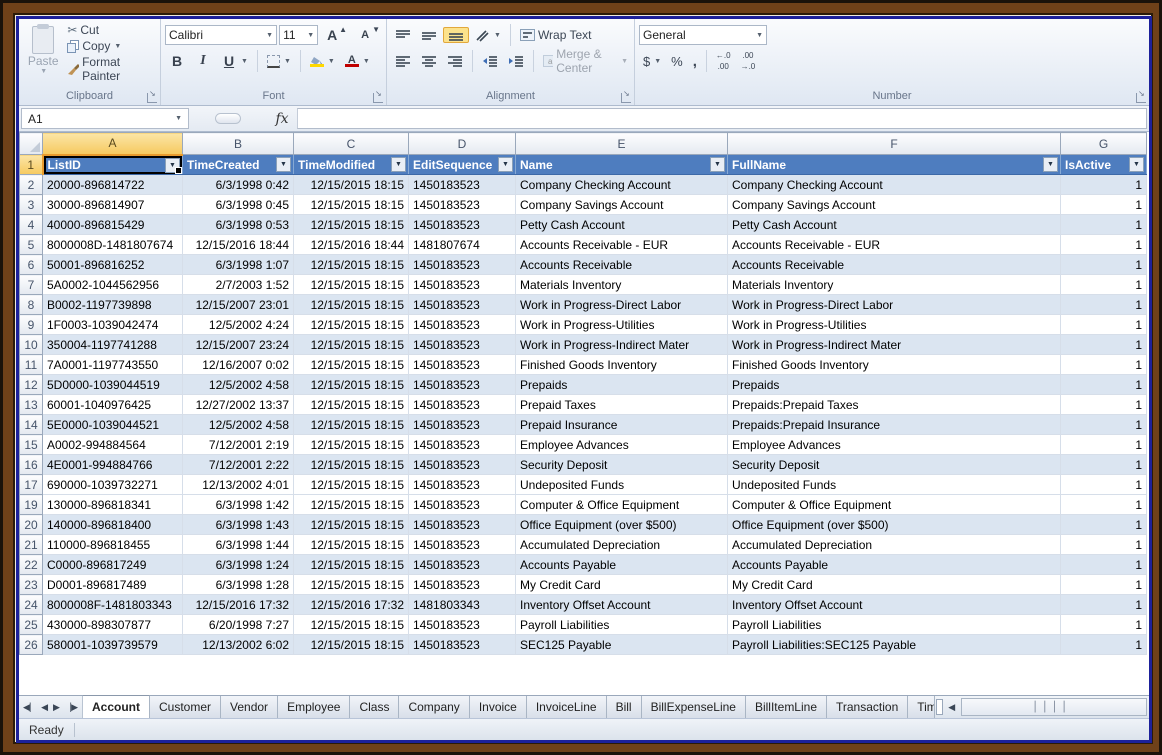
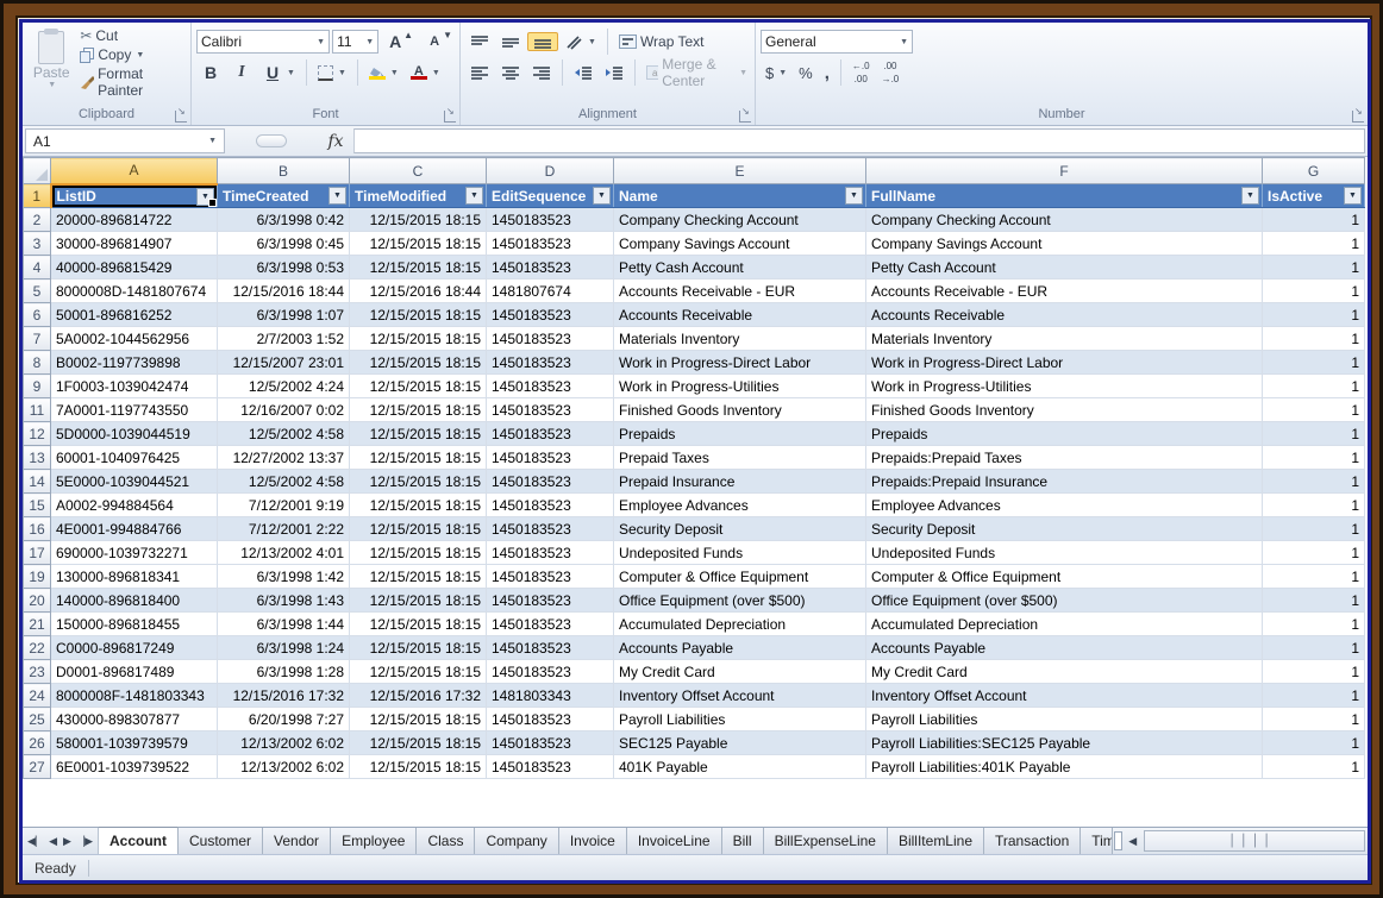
  Paste
  ✂
  Cut
  Copy
  Format Painter
  Clipboard
  Calibri
  11
  A
  ▲
  A
  ▼
  B
  I
  U
  A
  Font
  Wrap Text
  a
  Merge & Center
  Alignment
  General
  $
  %
  ,
  ←.0
  .00
  .00
  →.0
  Number
  A1
  fx
  	A	B	C	D	E	F	G
  1	ListID	TimeCreated	TimeModified	EditSequence	Name	FullName	IsActive
  2	20000-896814722	6/3/1998 0:42	12/15/2015 18:15	1450183523	Company Checking Account	Company Checking Account	1
  3	30000-896814907	6/3/1998 0:45	12/15/2015 18:15	1450183523	Company Savings Account	Company Savings Account	1
  4	40000-896815429	6/3/1998 0:53	12/15/2015 18:15	1450183523	Petty Cash Account	Petty Cash Account	1
  5	8000008D-1481807674	12/15/2016 18:44	12/15/2016 18:44	1481807674	Accounts Receivable - EUR	Accounts Receivable - EUR	1
  6	50001-896816252	6/3/1998 1:07	12/15/2015 18:15	1450183523	Accounts Receivable	Accounts Receivable	1
  7	5A0002-1044562956	2/7/2003 1:52	12/15/2015 18:15	1450183523	Materials Inventory	Materials Inventory	1
  8	B0002-1197739898	12/15/2007 23:01	12/15/2015 18:15	1450183523	Work in Progress-Direct Labor	Work in Progress-Direct Labor	1
  9	1F0003-1039042474	12/5/2002 4:24	12/15/2015 18:15	1450183523	Work in Progress-Utilities	Work in Progress-Utilities	1
- 10	350004-1197741288	12/15/2007 23:24	12/15/2015 18:15	1450183523	Work in Progress-Indirect Mater	Work in Progress-Indirect Mater	1
  11	7A0001-1197743550	12/16/2007 0:02	12/15/2015 18:15	1450183523	Finished Goods Inventory	Finished Goods Inventory	1
  12	5D0000-1039044519	12/5/2002 4:58	12/15/2015 18:15	1450183523	Prepaids	Prepaids	1
  13	60001-1040976425	12/27/2002 13:37	12/15/2015 18:15	1450183523	Prepaid Taxes	Prepaids:Prepaid Taxes	1
  14	5E0000-1039044521	12/5/2002 4:58	12/15/2015 18:15	1450183523	Prepaid Insurance	Prepaids:Prepaid Insurance	1
- 15	A0002-994884564	7/12/2001 2:19	12/15/2015 18:15	1450183523	Employee Advances	Employee Advances	1
+ 15	A0002-994884564	7/12/2001 9:19	12/15/2015 18:15	1450183523	Employee Advances	Employee Advances	1
  16	4E0001-994884766	7/12/2001 2:22	12/15/2015 18:15	1450183523	Security Deposit	Security Deposit	1
  17	690000-1039732271	12/13/2002 4:01	12/15/2015 18:15	1450183523	Undeposited Funds	Undeposited Funds	1
  19	130000-896818341	6/3/1998 1:42	12/15/2015 18:15	1450183523	Computer & Office Equipment	Computer & Office Equipment	1
  20	140000-896818400	6/3/1998 1:43	12/15/2015 18:15	1450183523	Office Equipment (over $500)	Office Equipment (over $500)	1
- 21	110000-896818455	6/3/1998 1:44	12/15/2015 18:15	1450183523	Accumulated Depreciation	Accumulated Depreciation	1
+ 21	150000-896818455	6/3/1998 1:44	12/15/2015 18:15	1450183523	Accumulated Depreciation	Accumulated Depreciation	1
  22	C0000-896817249	6/3/1998 1:24	12/15/2015 18:15	1450183523	Accounts Payable	Accounts Payable	1
  23	D0001-896817489	6/3/1998 1:28	12/15/2015 18:15	1450183523	My Credit Card	My Credit Card	1
  24	8000008F-1481803343	12/15/2016 17:32	12/15/2016 17:32	1481803343	Inventory Offset Account	Inventory Offset Account	1
  25	430000-898307877	6/20/1998 7:27	12/15/2015 18:15	1450183523	Payroll Liabilities	Payroll Liabilities	1
  26	580001-1039739579	12/13/2002 6:02	12/15/2015 18:15	1450183523	SEC125 Payable	Payroll Liabilities:SEC125 Payable	1
+ 27	6E0001-1039739522	12/13/2002 6:02	12/15/2015 18:15	1450183523	401K Payable	Payroll Liabilities:401K Payable	1
  ◀▏
  ◀
  ▶
  ▕▶
  Account
  Customer
  Vendor
  Employee
  Class
  Company
  Invoice
  InvoiceLine
  Bill
  BillExpenseLine
  BillItemLine
  Transaction
  Tim
  ◀
  ▏▏▏▏
  Ready
